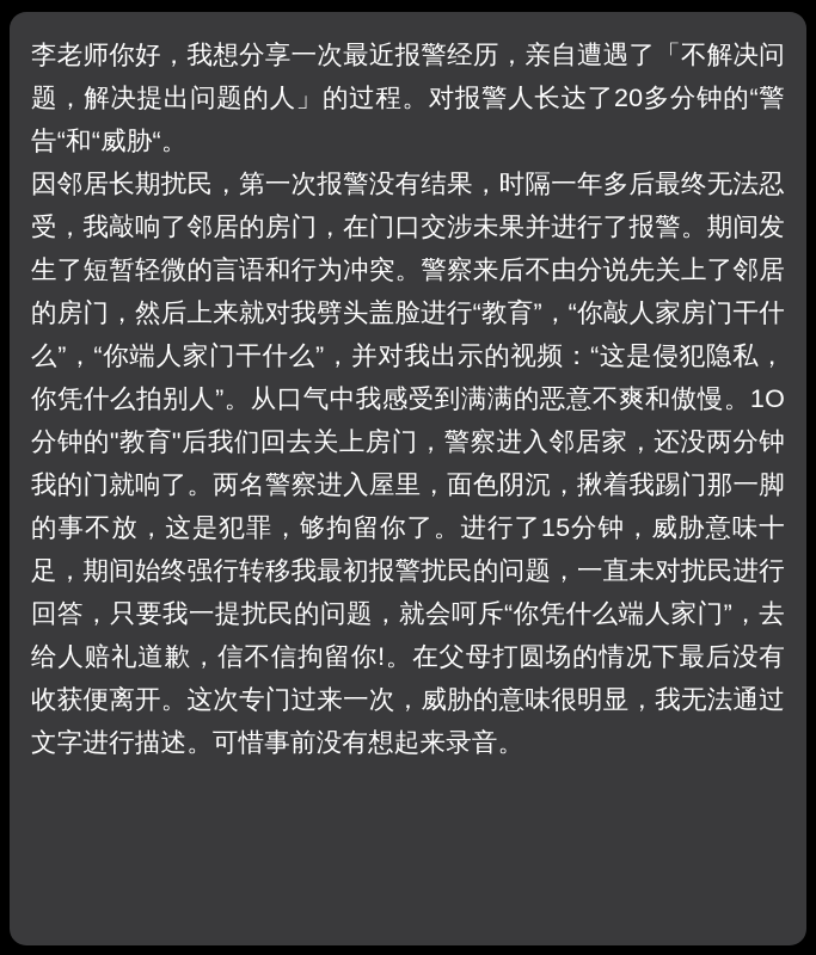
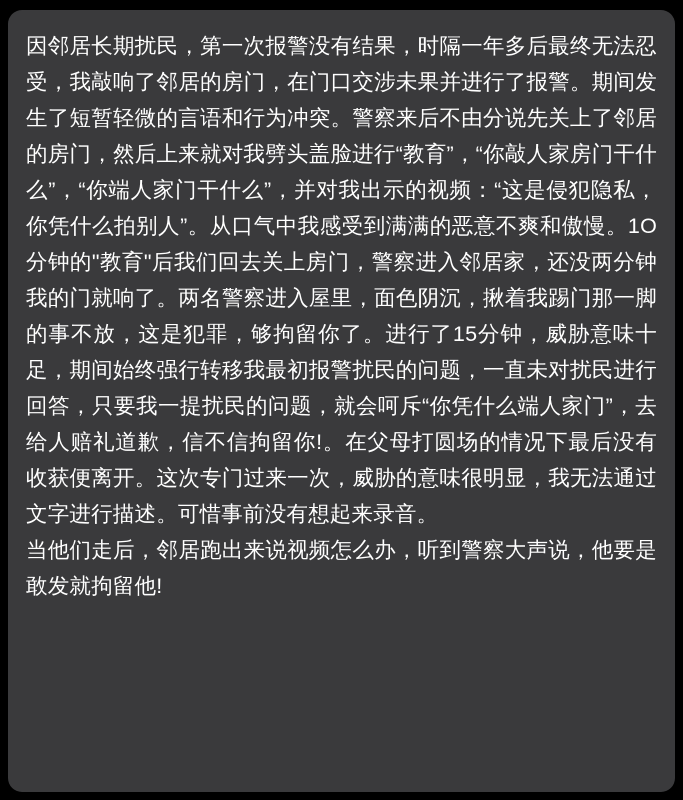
- 李老师你好，我想分享一次最近报警经历，亲自遭遇了「不解决问题，解决提出问题的人」的过程。对报警人长达了20多分钟的“警告“和“威胁“。
  因邻居长期扰民，第一次报警没有结果，时隔一年多后最终无法忍受，我敲响了邻居的房门，在门口交涉未果并进行了报警。期间发生了短暂轻微的言语和行为冲突。警察来后不由分说先关上了邻居的房门，然后上来就对我劈头盖脸进行“教育”，“你敲人家房门干什么”，“你端人家门干什么”，并对我出示的视频：“这是侵犯隐私，你凭什么拍别人”。从口气中我感受到满满的恶意不爽和傲慢。1O分钟的"教育"后我们回去关上房门，警察进入邻居家，还没两分钟我的门就响了。两名警察进入屋里，面色阴沉，揪着我踢门那一脚的事不放，这是犯罪，够拘留你了。进行了15分钟，威胁意味十足，期间始终强行转移我最初报警扰民的问题，一直未对扰民进行回答，只要我一提扰民的问题，就会呵斥“你凭什么端人家门”，去给人赔礼道歉，信不信拘留你!。在父母打圆场的情况下最后没有收获便离开。这次专门过来一次，威胁的意味很明显，我无法通过文字进行描述。可惜事前没有想起来录音。
+ 当他们走后，邻居跑出来说视频怎么办，听到警察大声说，他要是敢发就拘留他!
